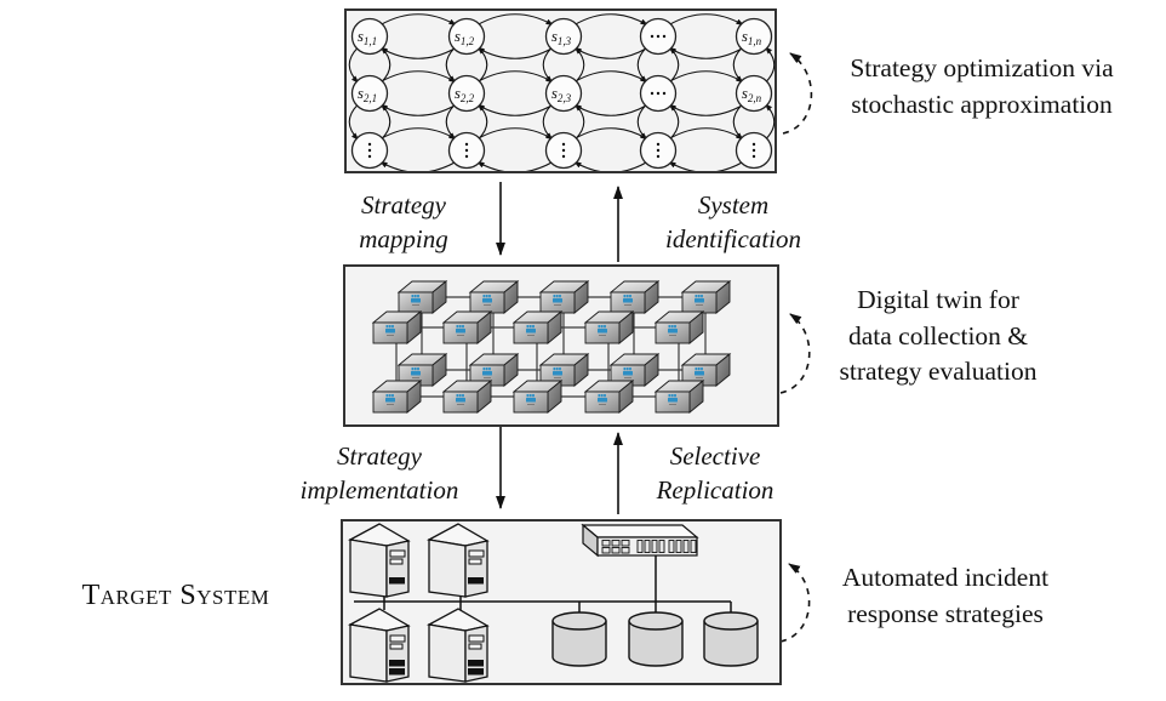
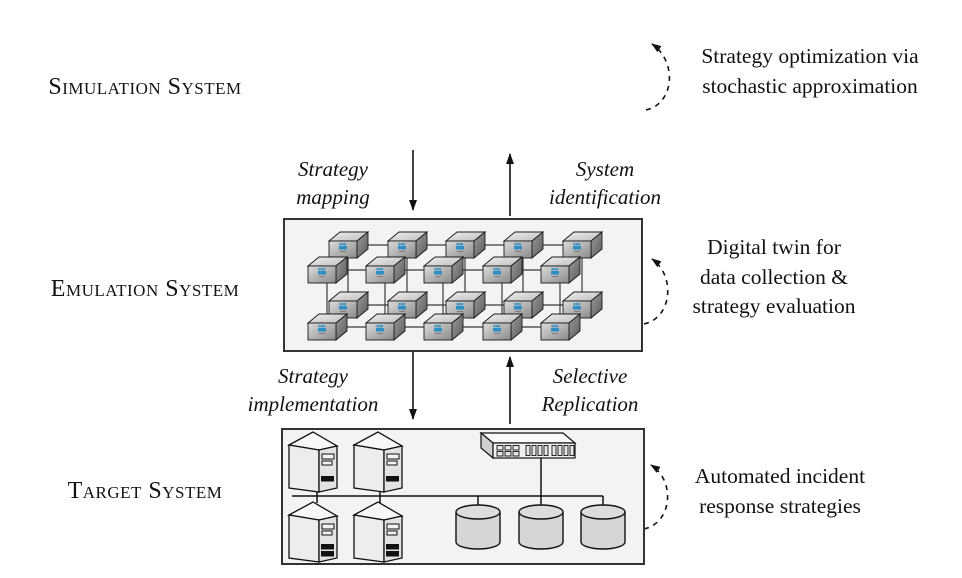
+ Simulation System
+ Emulation System
  Target System
- s1,1
- s1,2
- s1,3
- s1,n
- s2,1
- s2,2
- s2,3
- s2,n
  Strategy
  mapping
  System
  identification
  Strategy
  implementation
  Selective
  Replication
  Strategy optimization via
  stochastic approximation
  Digital twin for
  data collection &
  strategy evaluation
  Automated incident
  response strategies
